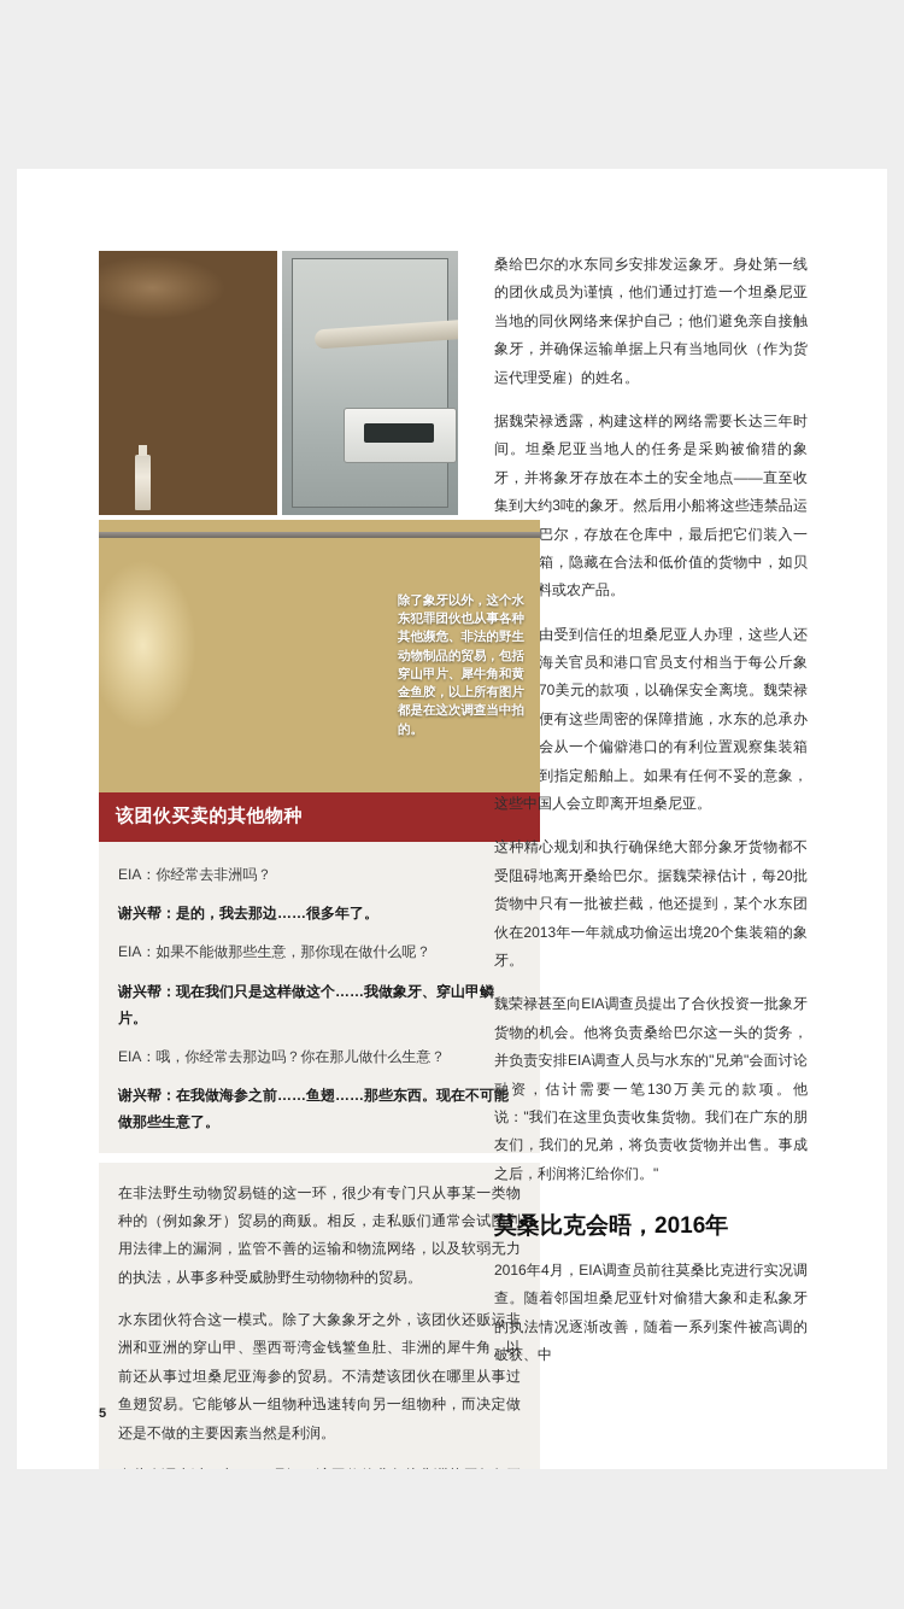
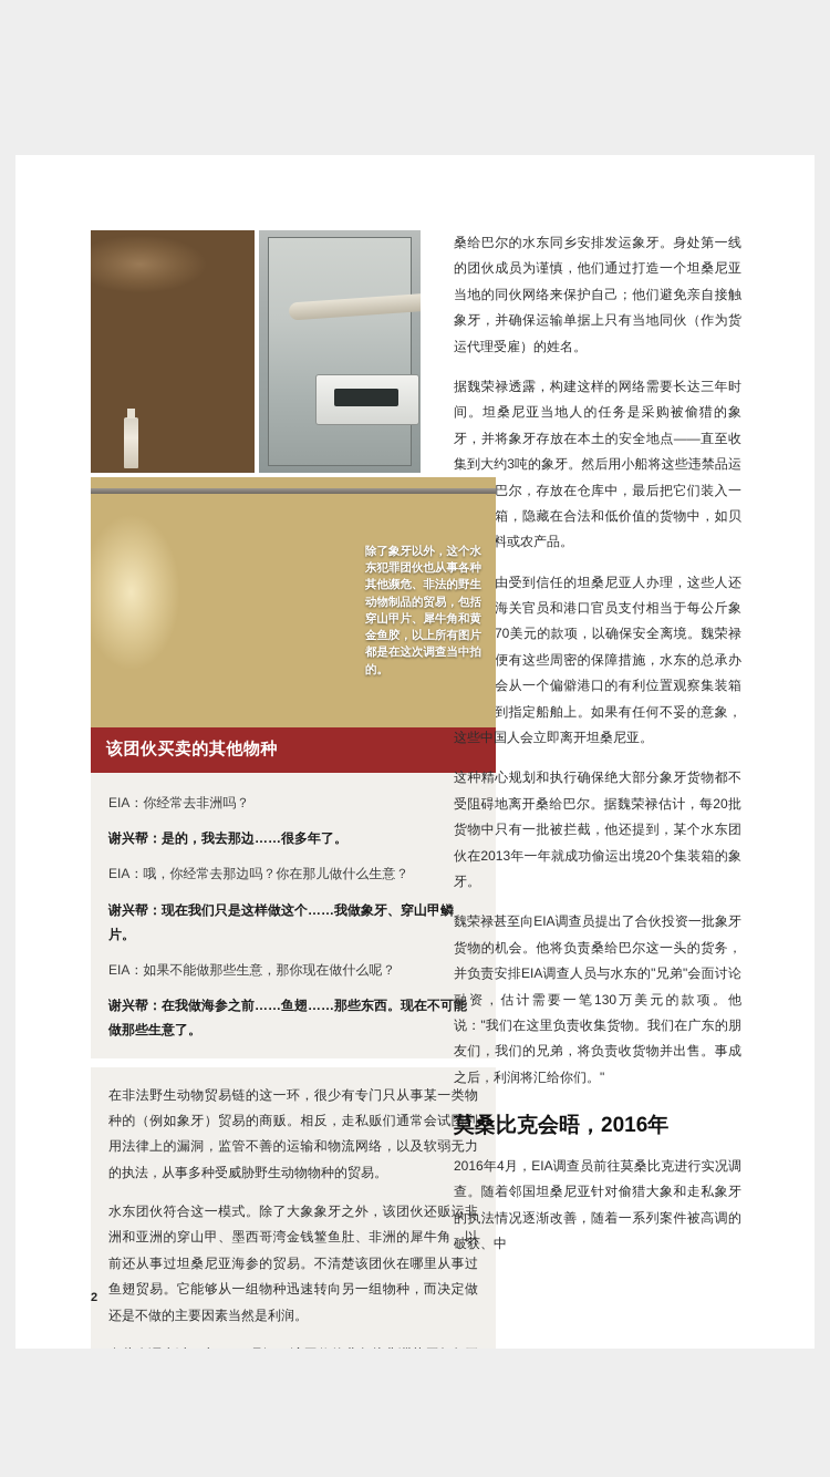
  除了象牙以外，这个水东犯罪团伙也从事各种其他濒危、非法的野生动物制品的贸易，包括穿山甲片、犀牛角和黄金鱼胶，以上所有图片都是在这次调查当中拍的。
  该团伙买卖的其他物种
  EIA：你经常去非洲吗？
  谢兴帮：是的，我去那边……很多年了。
- EIA：如果不能做那些生意，那你现在做什么呢？
+ EIA：哦，你经常去那边吗？你在那儿做什么生意？
  谢兴帮：现在我们只是这样做这个……我做象牙、穿山甲鳞片。
- EIA：哦，你经常去那边吗？你在那儿做什么生意？
+ EIA：如果不能做那些生意，那你现在做什么呢？
  谢兴帮：在我做海参之前……鱼翅……那些东西。现在不可能做那些生意了。
  在非法野生动物贸易链的这一环，很少有专门只从事某一类物种的（例如象牙）贸易的商贩。相反，走私贩们通常会试图利用法律上的漏洞，监管不善的运输和物流网络，以及软弱无力的执法，从事多种受威胁野生动物物种的贸易。
  水东团伙符合这一模式。除了大象象牙之外，该团伙还贩运非洲和亚洲的穿山甲、墨西哥湾金钱鳘鱼肚、非洲的犀牛角，以前还从事过坦桑尼亚海参的贸易。不清楚该团伙在哪里从事过鱼翅贸易。它能够从一组物种迅速转向另一组物种，而决定做还是不做的主要因素当然是利润。
  桑给巴尔的水东同乡安排发运象牙。身处第一线的团伙成员为谨慎，他们通过打造一个坦桑尼亚当地的同伙网络来保护自己；他们避免亲自接触象牙，并确保运输单据上只有当地同伙（作为货运代理受雇）的姓名。
  据魏荣禄透露，构建这样的网络需要长达三年时间。坦桑尼亚当地人的任务是采购被偷猎的象牙，并将象牙存放在本土的安全地点——直至收集到大约3吨的象牙。然后用小船将这些违禁品运巴尔，存放在仓库中，最后把它们装入一箱，隐藏在合法和低价值的货物中，如贝料或农产品。
  由受到信任的坦桑尼亚人办理，这些人还海关官员和港口官员支付相当于每公斤象70美元的款项，以确保安全离境。魏荣禄便有这些周密的保障措施，水东的总承办会从一个偏僻港口的有利位置观察集装箱到指定船舶上。如果有任何不妥的意象，这些中国人会立即离开坦桑尼亚。
  这种精心规划和执行确保绝大部分象牙货物都不受阻碍地离开桑给巴尔。据魏荣禄估计，每20批货物中只有一批被拦截，他还提到，某个水东团伙在2013年一年就成功偷运出境20个集装箱的象牙。
  魏荣禄甚至向EIA调查员提出了合伙投资一批象牙货物的机会。他将负责桑给巴尔这一头的货务，并负责安排EIA调查人员与水东的"兄弟"会面讨论融资，估计需要一笔130万美元的款项。他说："我们在这里负责收集货物。我们在广东的朋友们，我们的兄弟，将负责收货物并出售。事成之后，利润将汇给你们。"
  莫桑比克会晤，2016年
  2016年4月，EIA调查员前往莫桑比克进行实况调查。随着邻国坦桑尼亚针对偷猎大象和走私象牙的执法情况逐渐改善，随着一系列案件被高调的破获、中
- 5
+ 2
